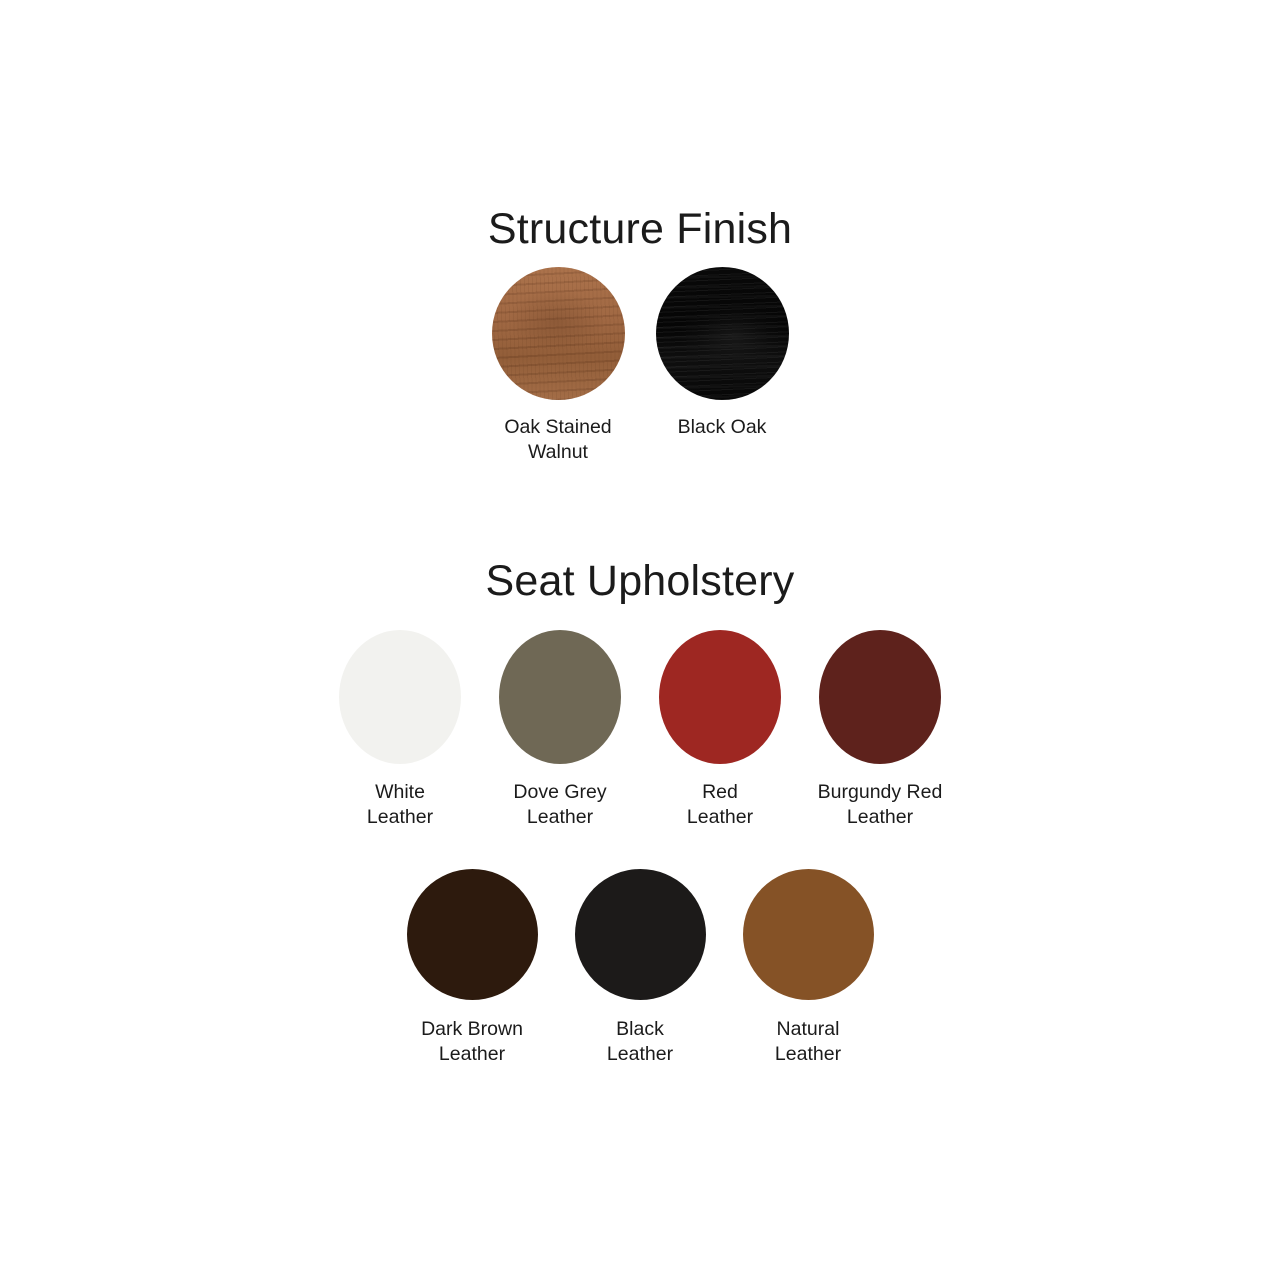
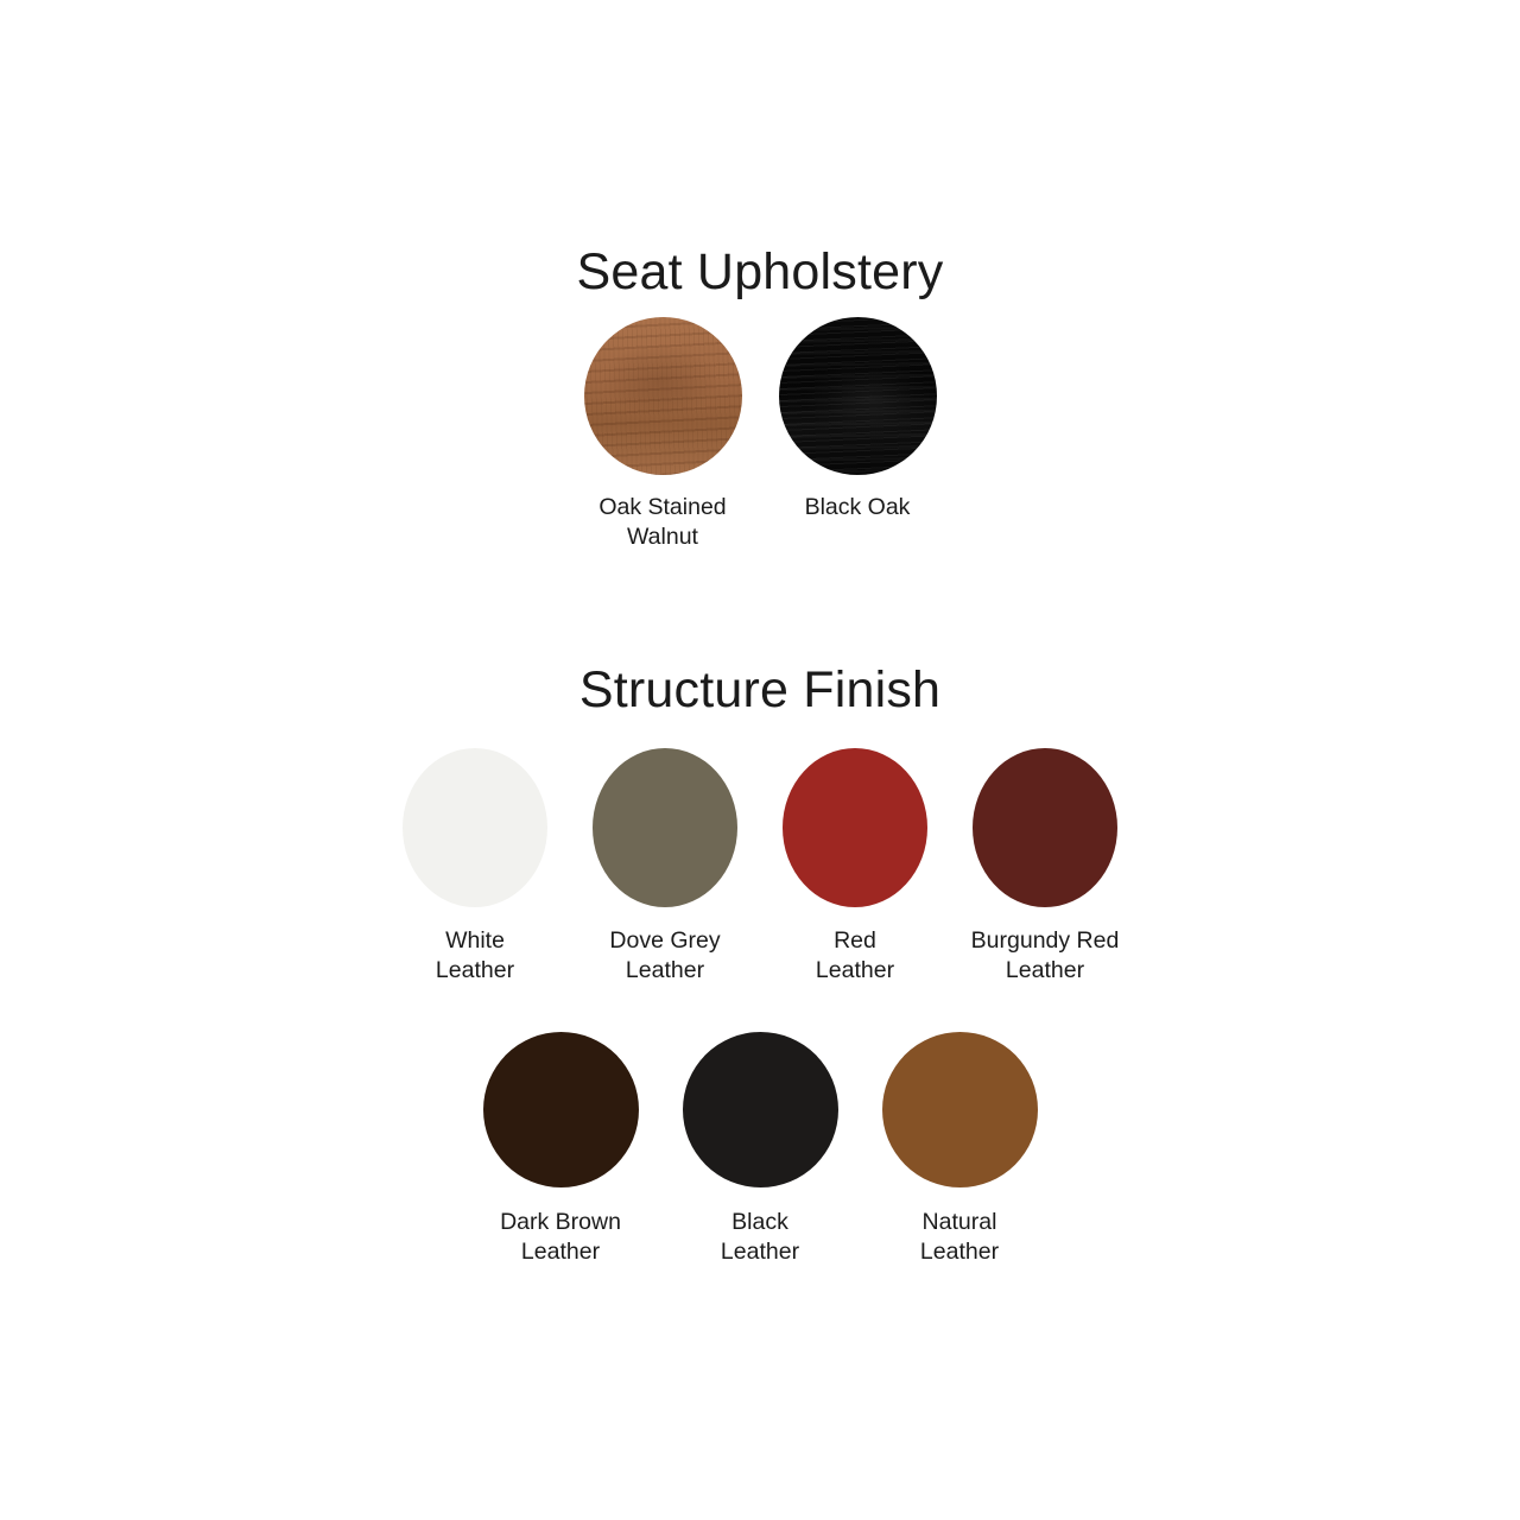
- Structure Finish
+ Seat Upholstery
  Oak Stained
  Walnut
  Black Oak
- Seat Upholstery
+ Structure Finish
  White
  Leather
  Dove Grey
  Leather
  Red
  Leather
  Burgundy Red
  Leather
  Dark Brown
  Leather
  Black
  Leather
  Natural
  Leather
